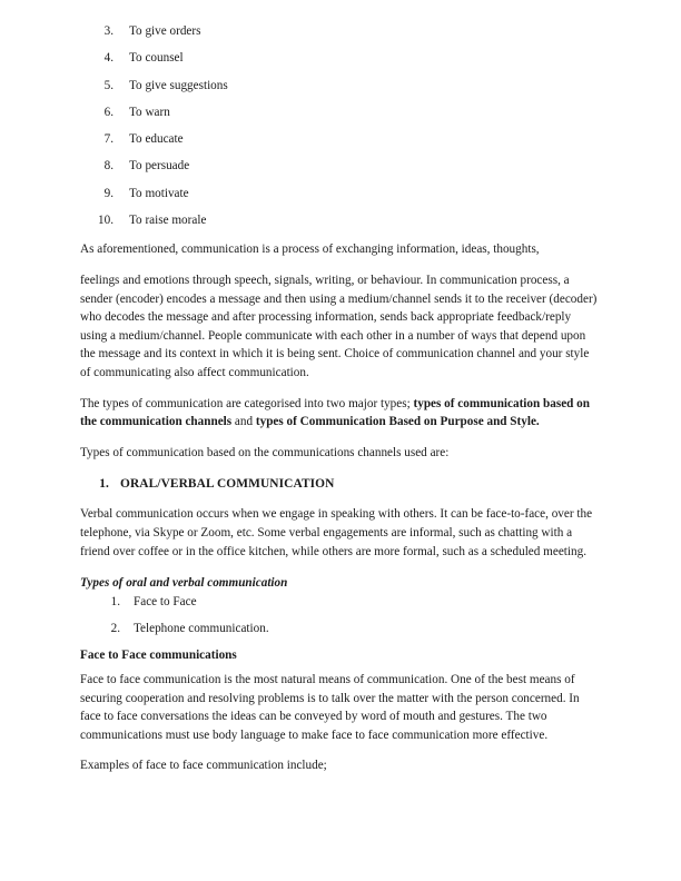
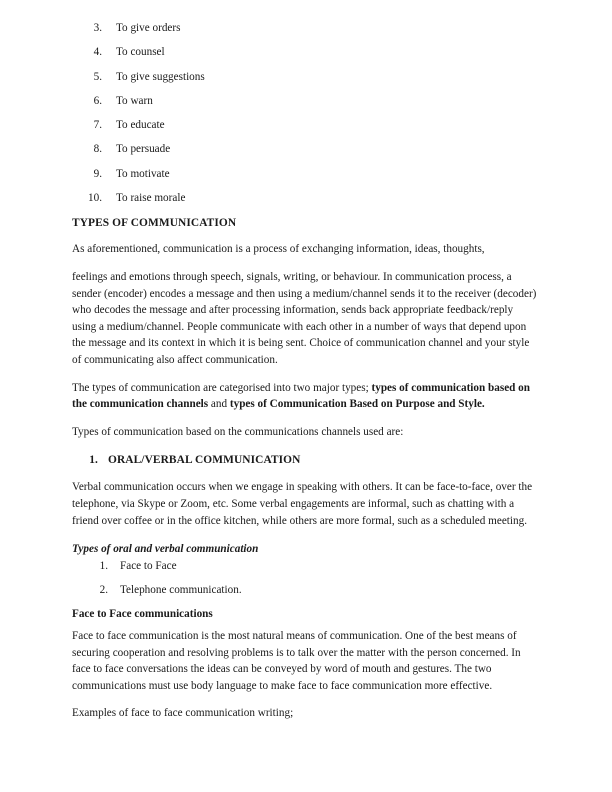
  3.
  To give orders
  4.
  To counsel
  5.
  To give suggestions
  6.
  To warn
  7.
  To educate
  8.
  To persuade
  9.
  To motivate
  10.
  To raise morale
+ TYPES OF COMMUNICATION
  As aforementioned, communication is a process of exchanging information, ideas, thoughts,
  feelings and emotions through speech, signals, writing, or behaviour. In communication process, a sender (encoder) encodes a message and then using a medium/channel sends it to the receiver (decoder) who decodes the message and after processing information, sends back appropriate feedback/reply using a medium/channel. People communicate with each other in a number of ways that depend upon the message and its context in which it is being sent. Choice of communication channel and your style of communicating also affect communication.
  The types of communication are categorised into two major types; types of communication based on the communication channels and types of Communication Based on Purpose and Style.
  Types of communication based on the communications channels used are:
  1.
  ORAL/VERBAL COMMUNICATION
  Verbal communication occurs when we engage in speaking with others. It can be face-to-face, over the telephone, via Skype or Zoom, etc. Some verbal engagements are informal, such as chatting with a friend over coffee or in the office kitchen, while others are more formal, such as a scheduled meeting.
  Types of oral and verbal communication
  1.
  Face to Face
  2.
  Telephone communication.
  Face to Face communications
  Face to face communication is the most natural means of communication. One of the best means of securing cooperation and resolving problems is to talk over the matter with the person concerned. In face to face conversations the ideas can be conveyed by word of mouth and gestures. The two communications must use body language to make face to face communication more effective.
- Examples of face to face communication include;
+ Examples of face to face communication writing;
